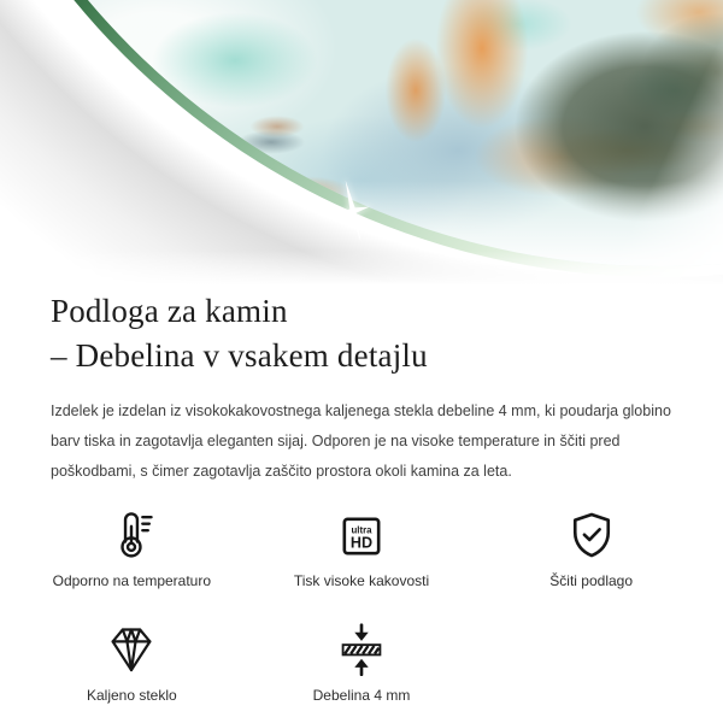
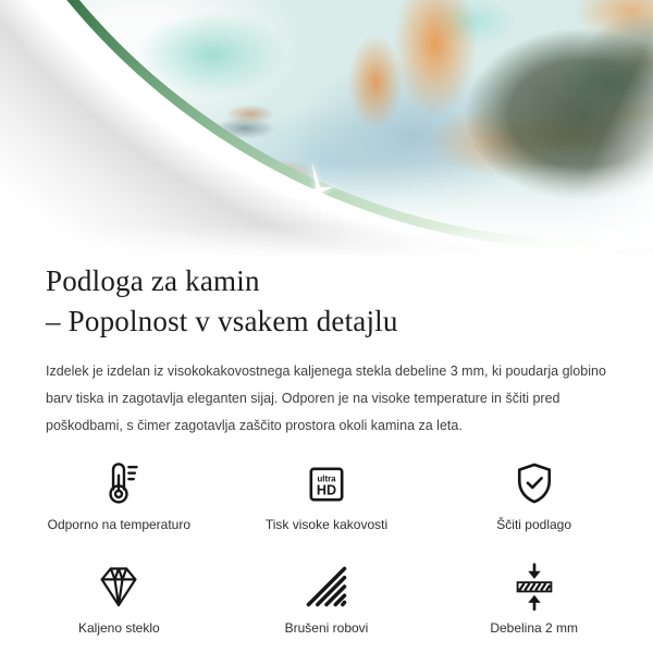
  Podloga za kamin
- – Debelina v vsakem detajlu
+ – Popolnost v vsakem detajlu
- Izdelek je izdelan iz visokokakovostnega kaljenega stekla debeline 4 mm, ki poudarja globino barv tiska in zagotavlja eleganten sijaj. Odporen je na visoke temperature in ščiti pred poškodbami, s čimer zagotavlja zaščito prostora okoli kamina za leta.
+ Izdelek je izdelan iz visokokakovostnega kaljenega stekla debeline 3 mm, ki poudarja globino barv tiska in zagotavlja eleganten sijaj. Odporen je na visoke temperature in ščiti pred poškodbami, s čimer zagotavlja zaščito prostora okoli kamina za leta.
  Odporno na temperaturo
  ultra
  HD
  Tisk visoke kakovosti
  Ščiti podlago
  Kaljeno steklo
+ Brušeni robovi
- Debelina 4 mm
+ Debelina 2 mm
